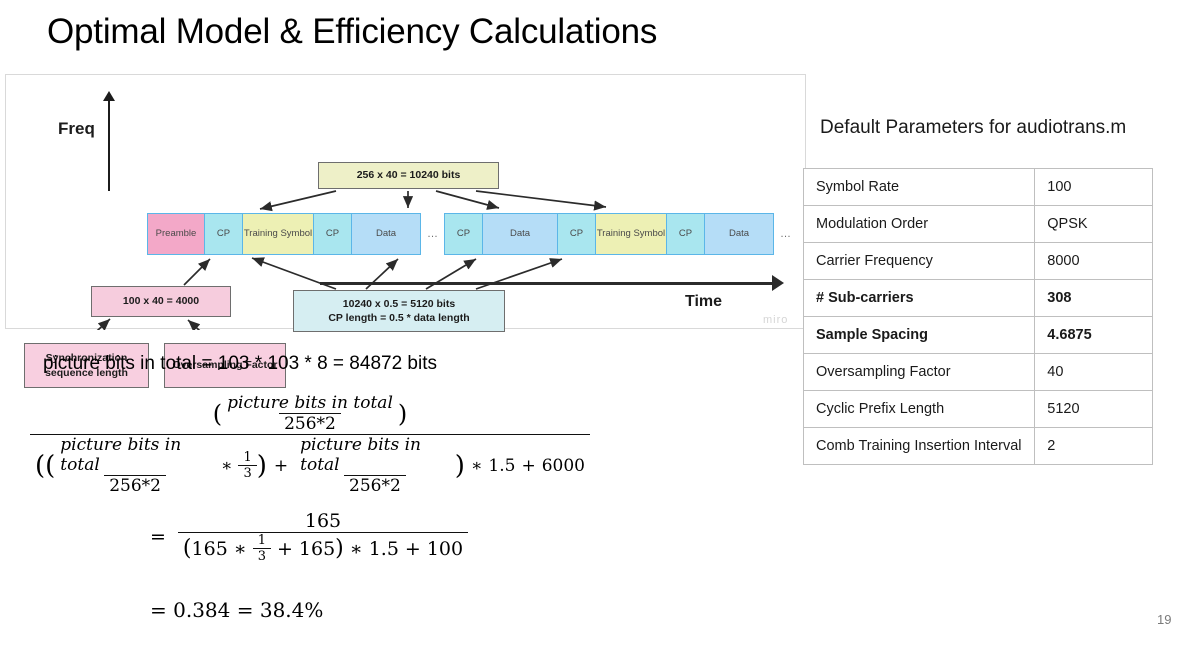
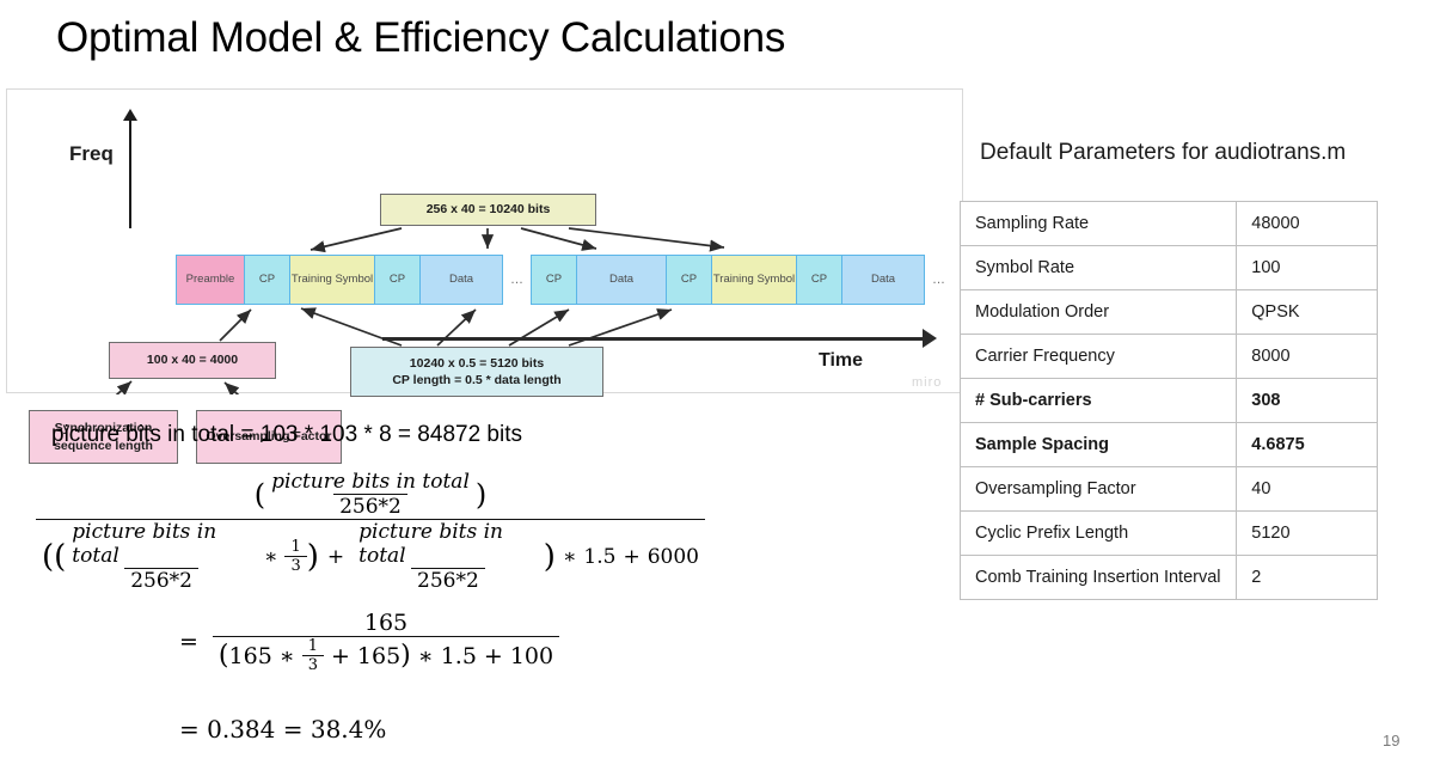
  Optimal Model & Efficiency Calculations
  Freq
  Time
  Preamble
  CP
  Training Symbol
  CP
  Data
  …
  CP
  Data
  CP
  Training Symbol
  CP
  Data
  …
  256 x 40 = 10240 bits
  100 x 40 = 4000
  Synchronization sequence length
  Oversampling Factor
  10240 x 0.5 = 5120 bits
  CP length = 0.5 * data length
  miro
  picture bits in total = 103 * 103 * 8 = 84872 bits
  (
  picture bits in total
  256*2
  )
  ((
  picture bits in total
  256*2
  ∗
  1
  3
  )
  +
  picture bits in total
  256*2
  )
  ∗
  1.5
  +
  6000
  =
  165
  (
  165
  ∗
  1
  3
  +
  165
  )
  ∗
  1.5
  +
  100
  = 0.384 = 38.4%
  Default Parameters for audiotrans.m
+ Sampling Rate	48000
  Symbol Rate	100
  Modulation Order	QPSK
  Carrier Frequency	8000
  # Sub-carriers	308
  Sample Spacing	4.6875
  Oversampling Factor	40
  Cyclic Prefix Length	5120
  Comb Training Insertion Interval	2
  19
